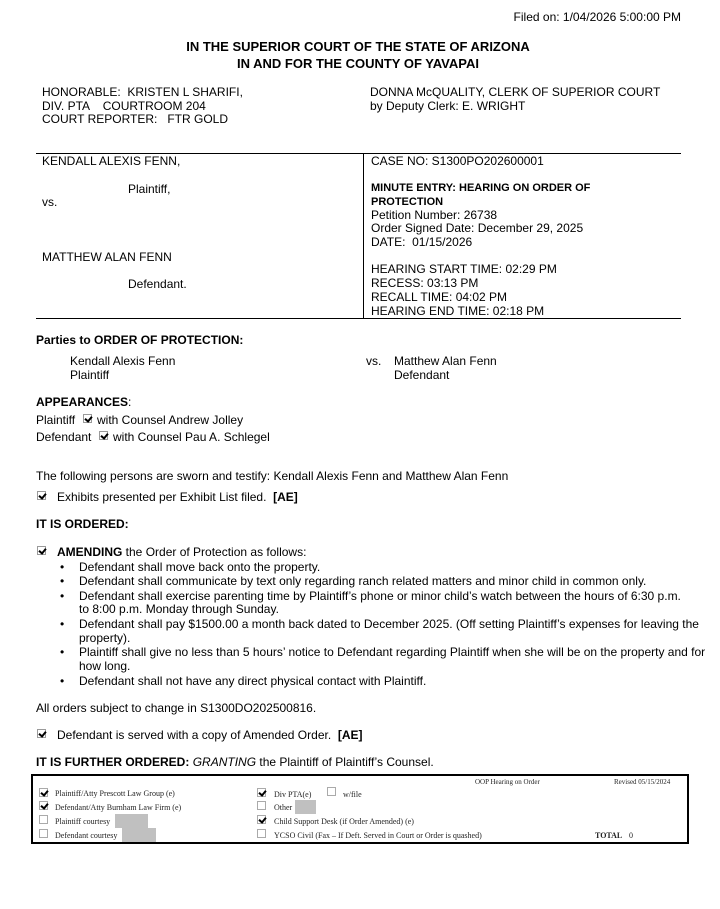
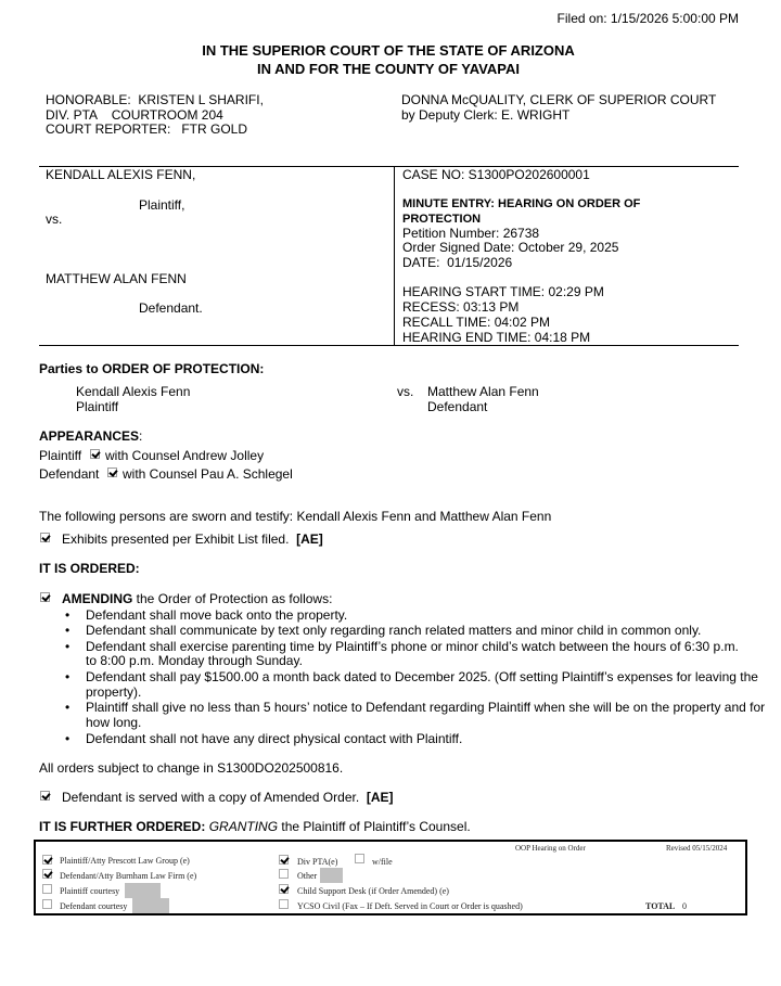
- Filed on: 1/04/2026 5:00:00 PM
+ Filed on: 1/15/2026 5:00:00 PM
  IN THE SUPERIOR COURT OF THE STATE OF ARIZONA
  IN AND FOR THE COUNTY OF YAVAPAI
  HONORABLE: KRISTEN L SHARIFI,
  DIV. PTA COURTROOM 204
  COURT REPORTER: FTR GOLD
  DONNA McQUALITY, CLERK OF SUPERIOR COURT
  by Deputy Clerk: E. WRIGHT
  KENDALL ALEXIS FENN,
  Plaintiff,
  vs.
  MATTHEW ALAN FENN
  Defendant.
  CASE NO: S1300PO202600001
  MINUTE ENTRY: HEARING ON ORDER OF
  PROTECTION
  Petition Number: 26738
- Order Signed Date: December 29, 2025
+ Order Signed Date: October 29, 2025
  DATE: 01/15/2026
  HEARING START TIME: 02:29 PM
  RECESS: 03:13 PM
  RECALL TIME: 04:02 PM
- HEARING END TIME: 02:18 PM
+ HEARING END TIME: 04:18 PM
  Parties to ORDER OF PROTECTION:
  Kendall Alexis Fenn
  Plaintiff
  vs.
  Matthew Alan Fenn
  Defendant
  APPEARANCES:
  Plaintiff
  with Counsel Andrew Jolley
  Defendant
  with Counsel Pau A. Schlegel
  The following persons are sworn and testify: Kendall Alexis Fenn and Matthew Alan Fenn
  Exhibits presented per Exhibit List filed. [AE]
  IT IS ORDERED:
  AMENDING the Order of Protection as follows:
  •
  Defendant shall move back onto the property.
  •
  Defendant shall communicate by text only regarding ranch related matters and minor child in common only.
  •
  Defendant shall exercise parenting time by Plaintiff’s phone or minor child’s watch between the hours of 6:30 p.m.
  to 8:00 p.m. Monday through Sunday.
  •
  Defendant shall pay $1500.00 a month back dated to December 2025. (Off setting Plaintiff’s expenses for leaving the
  property).
  •
  Plaintiff shall give no less than 5 hours’ notice to Defendant regarding Plaintiff when she will be on the property and for
  how long.
  •
  Defendant shall not have any direct physical contact with Plaintiff.
  All orders subject to change in S1300DO202500816.
  Defendant is served with a copy of Amended Order. [AE]
  IT IS FURTHER ORDERED: GRANTING the Plaintiff of Plaintiff’s Counsel.
  OOP Hearing on Order
  Revised 05/15/2024
  Plaintiff/Atty Prescott Law Group (e)
  Defendant/Atty Burnham Law Firm (e)
  Plaintiff courtesy
  Defendant courtesy
  Div PTA(e)
  w/file
  Other
  Child Support Desk (if Order Amended) (e)
  YCSO Civil (Fax – If Deft. Served in Court or Order is quashed)
  TOTAL
  0
